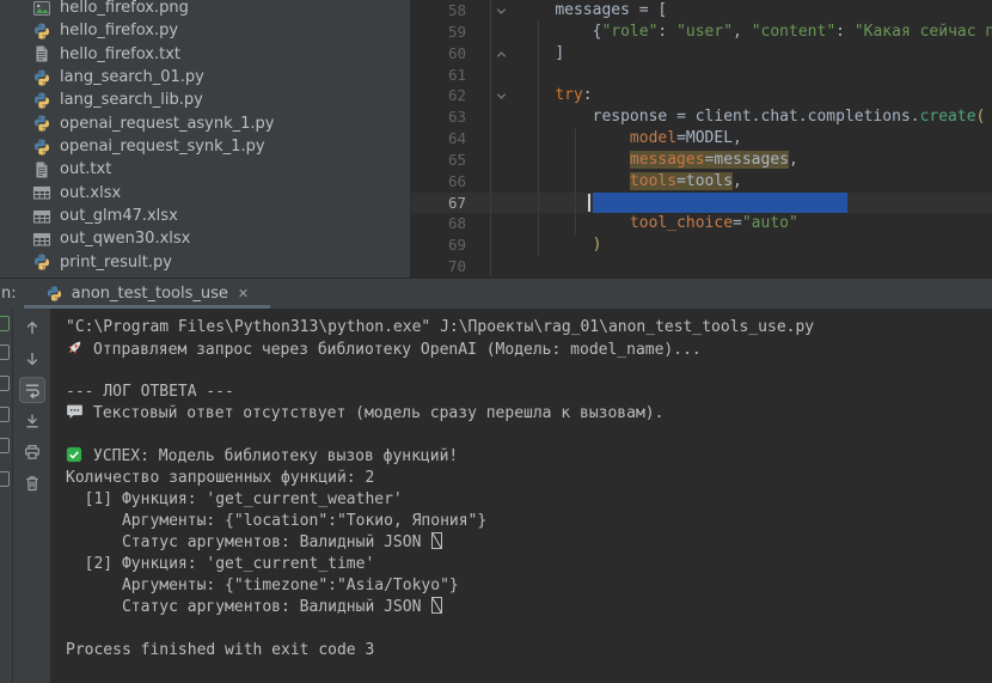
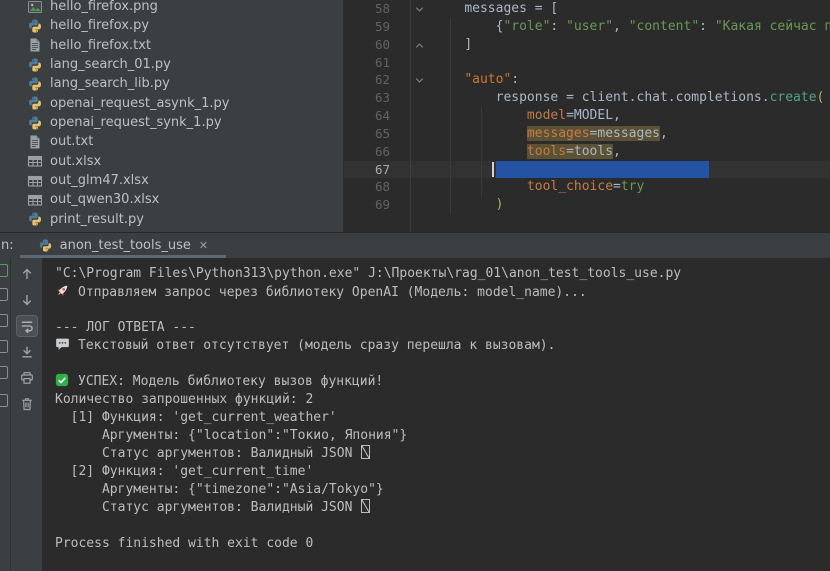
  hello_firefox.png
  hello_firefox.py
  hello_firefox.txt
  lang_search_01.py
  lang_search_lib.py
  openai_request_asynk_1.py
  openai_request_synk_1.py
  out.txt
  out.xlsx
  out_glm47.xlsx
  out_qwen30.xlsx
  print_result.py
  58
  messages = [
  59
  {"role": "user", "content": "Какая сейчас п
  60
  ]
  61
  62
- try:
+ "auto":
  63
  response = client.chat.completions.create(
  64
  model=MODEL,
  65
  messages=messages,
  66
  tools=tools,
  67
  68
- tool_choice="auto"
+ tool_choice=try
  69
  )
- 70
  n:
  anon_test_tools_use
  ✕
  "C:\Program Files\Python313\python.exe" J:\Проекты\rag_01\anon_test_tools_use.py
  Отправляем запрос через библиотеку OpenAI (Модель: model_name)...
  --- ЛОГ ОТВЕТА ---
  Текстовый ответ отсутствует (модель сразу перешла к вызовам).
  УСПЕХ: Модель библиотеку вызов функций!
  Количество запрошенных функций: 2
  [1] Функция: 'get_current_weather'
  Аргументы: {"location":"Токио, Япония"}
  Статус аргументов: Валидный JSON
  [2] Функция: 'get_current_time'
  Аргументы: {"timezone":"Asia/Tokyo"}
  Статус аргументов: Валидный JSON
- Process finished with exit code 3
+ Process finished with exit code 0
